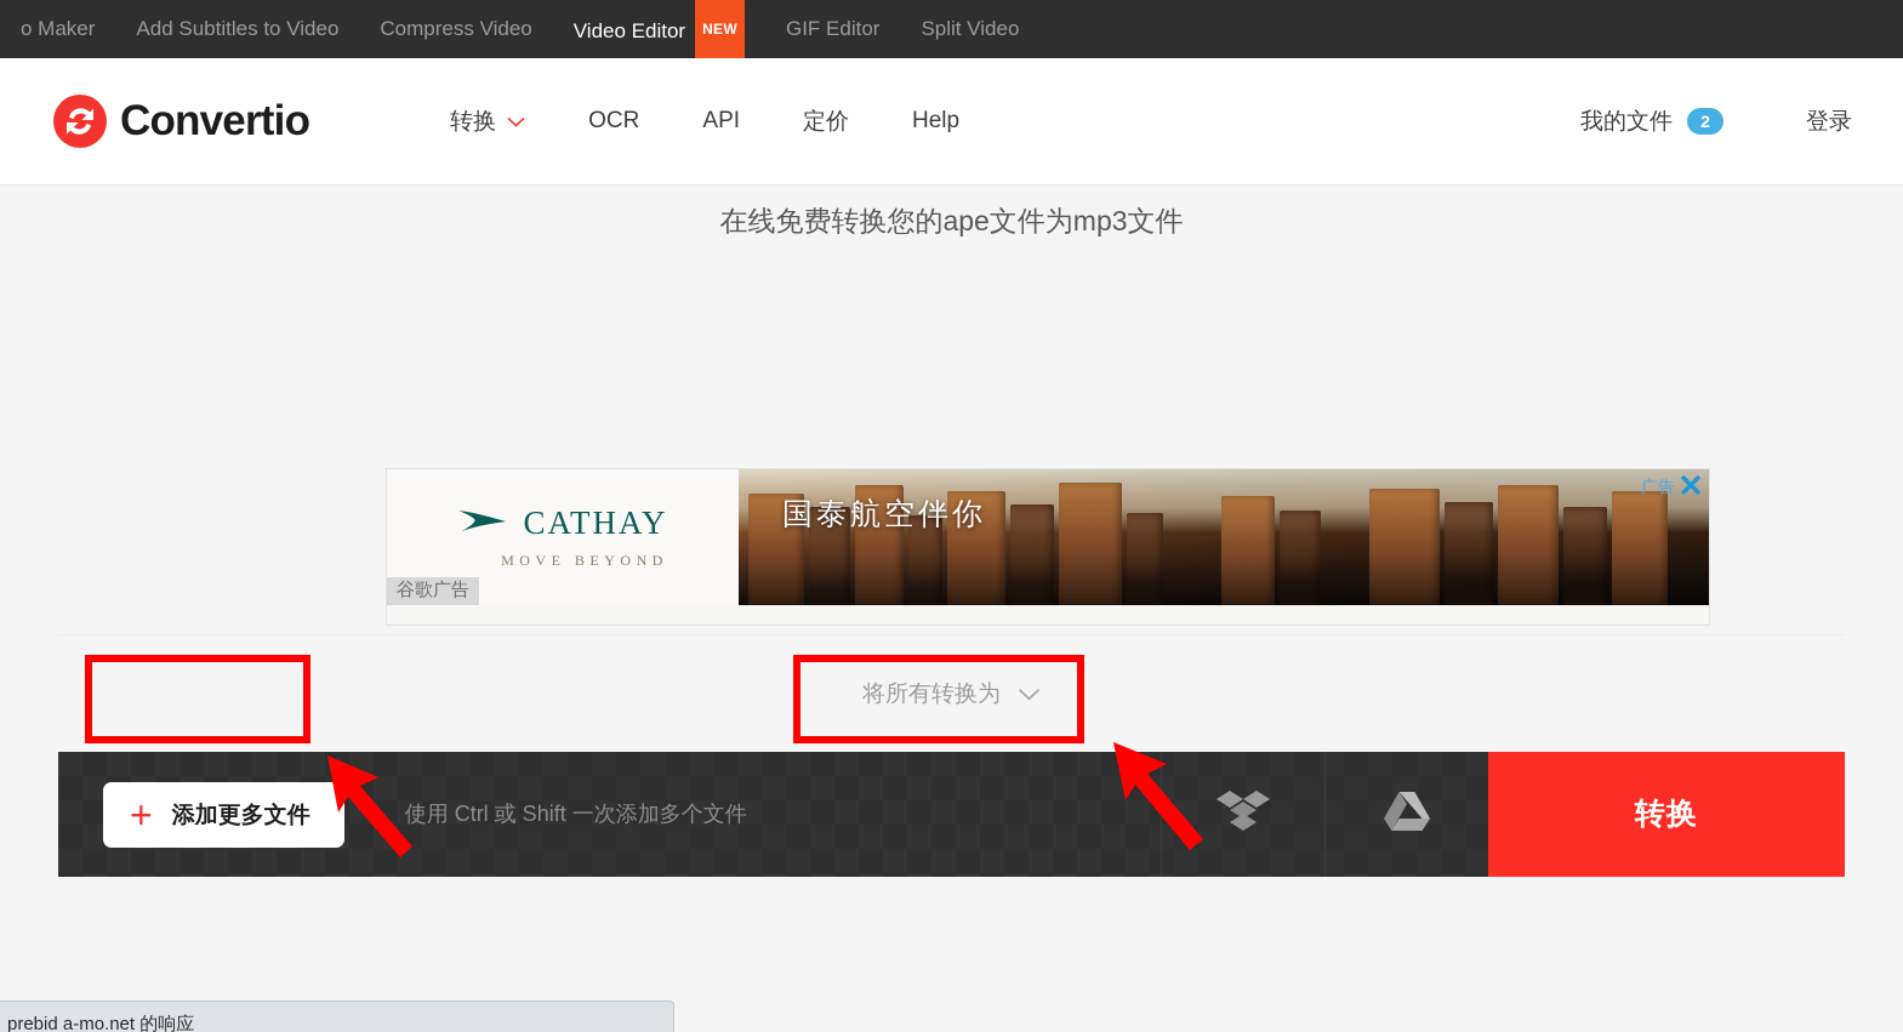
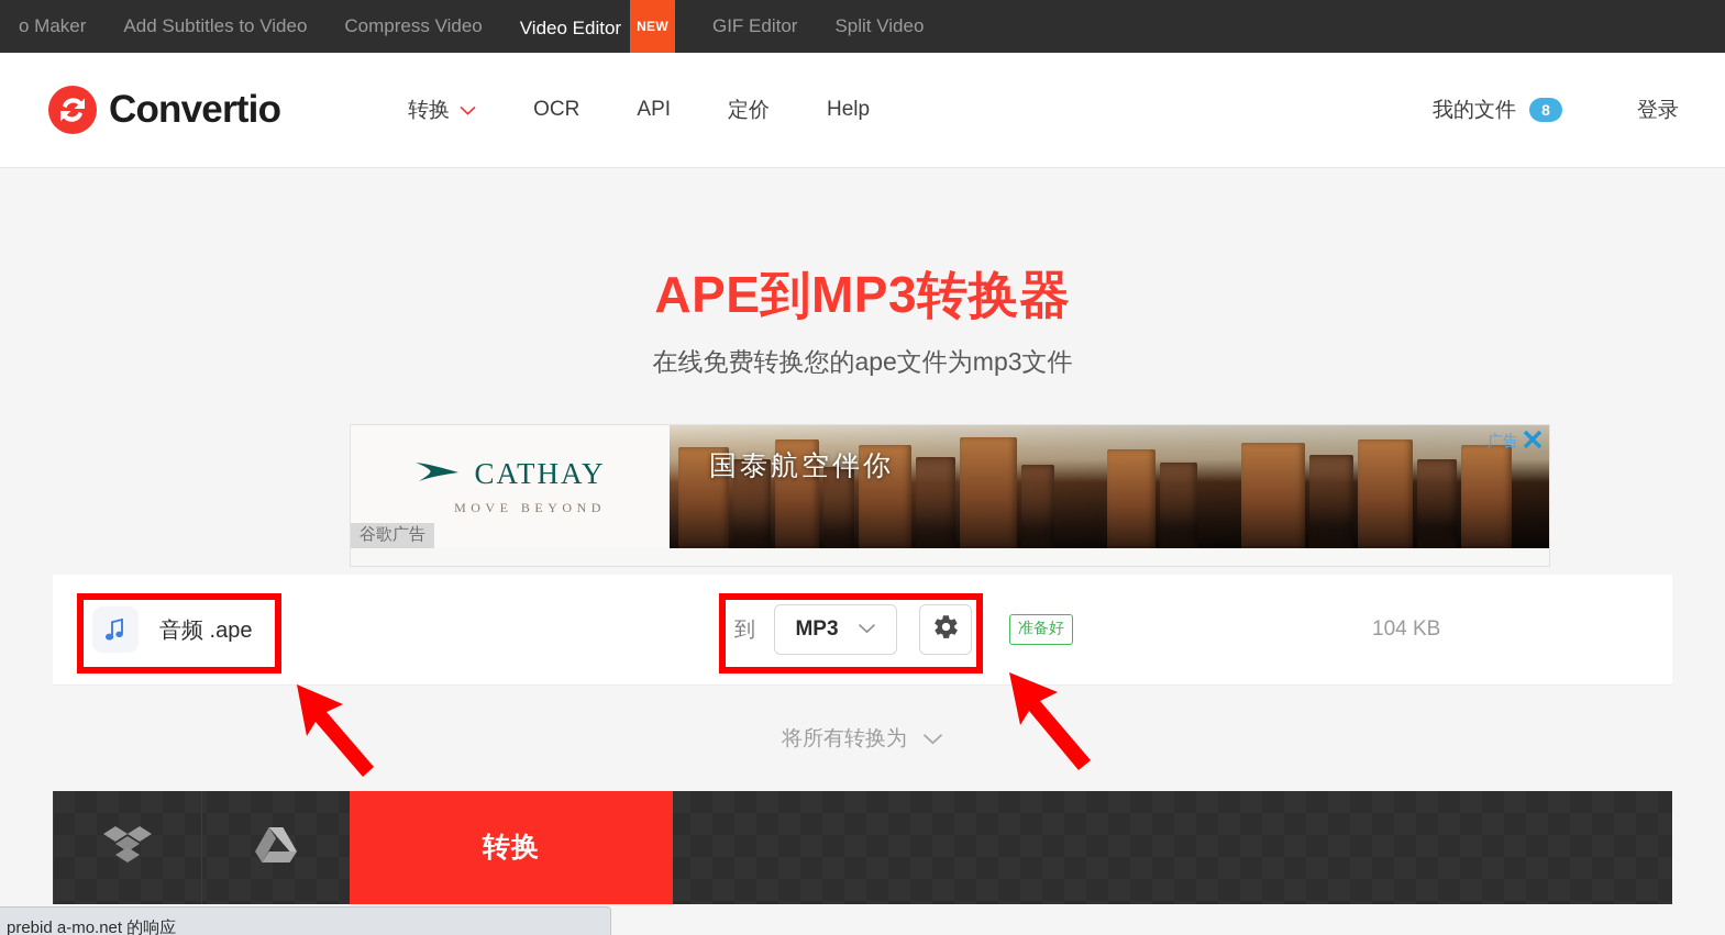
  o Maker
  Add Subtitles to Video
  Compress Video
  Video Editor NEW
  GIF Editor
  Split Video
  Convertio
  转换
  OCR
  API
  定价
  Help
  我的文件
- 2
+ 8
  登录
+ APE到MP3转换器
  在线免费转换您的ape文件为mp3文件
  CATHAY
  MOVE BEYOND
  国泰航空伴你
  谷歌广告
  广告
+ 音频 .ape
+ 到
+ MP3
+ 准备好
+ 104 KB
  将所有转换为
- +
- 添加更多文件
- 使用 Ctrl 或 Shift 一次添加多个文件
  转换
  prebid a-mo.net 的响应
